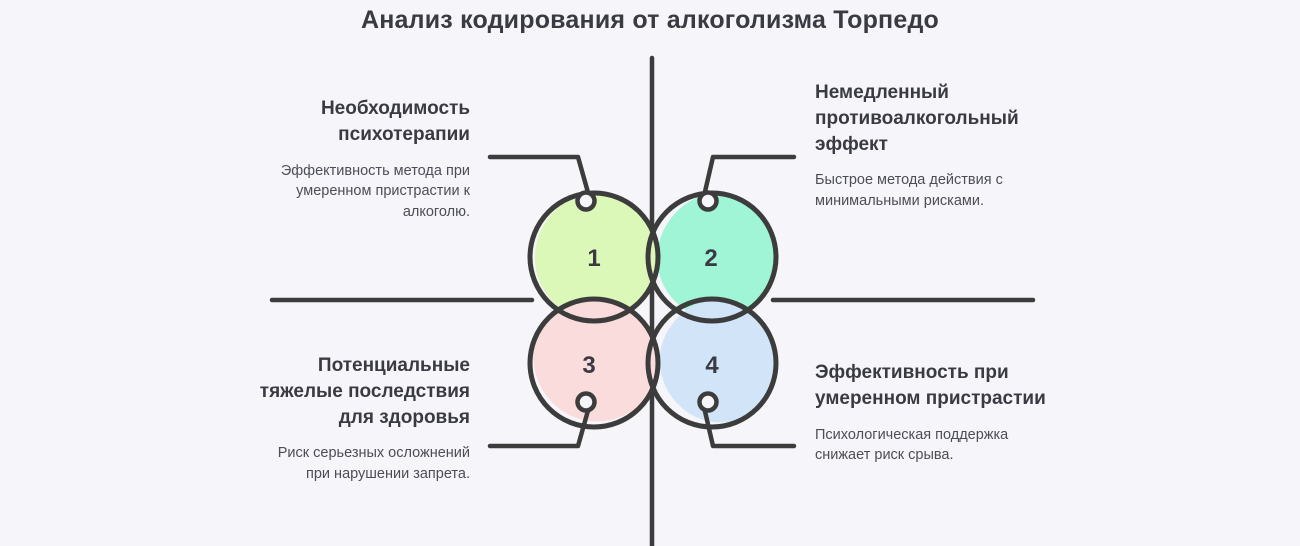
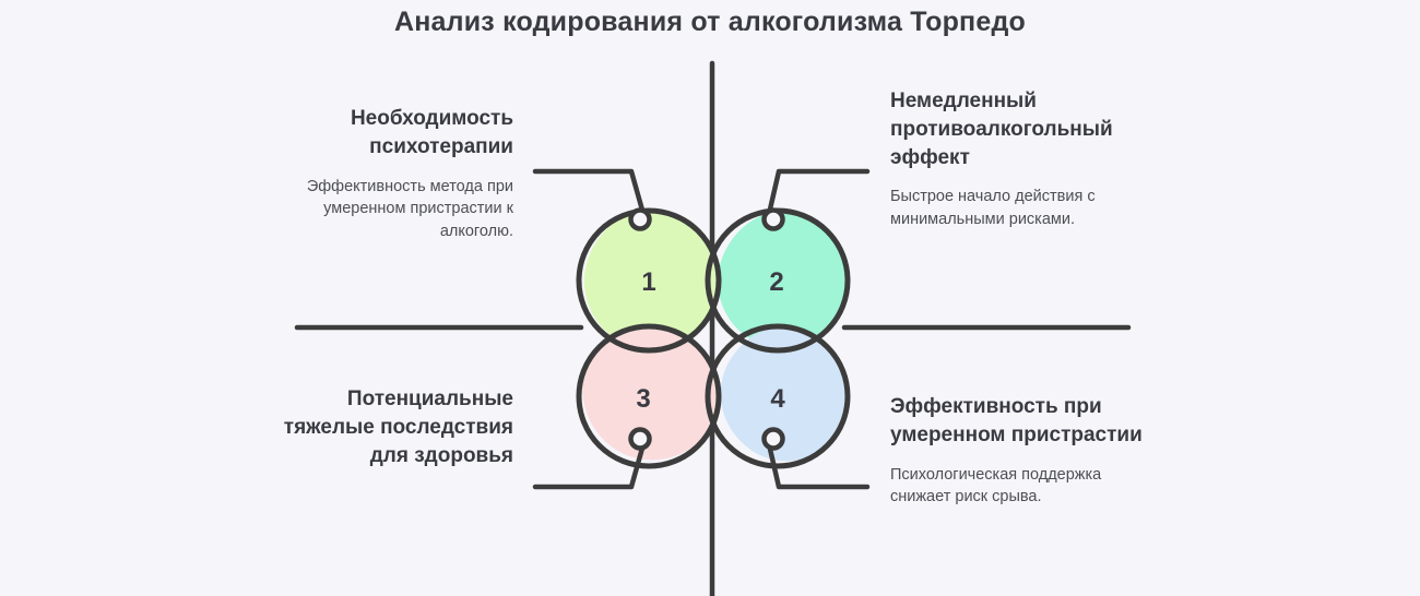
  Анализ кодирования от алкоголизма Торпедо
  1
  2
  3
  4
  Необходимость психотерапии
  Эффективность метода при умеренном пристрастии к алкоголю.
  Немедленный противоалкогольный эффект
- Быстрое метода действия с минимальными рисками.
+ Быстрое начало действия с минимальными рисками.
  Потенциальные тяжелые последствия для здоровья
- Риск серьезных осложнений при нарушении запрета.
  Эффективность при умеренном пристрастии
  Психологическая поддержка снижает риск срыва.
